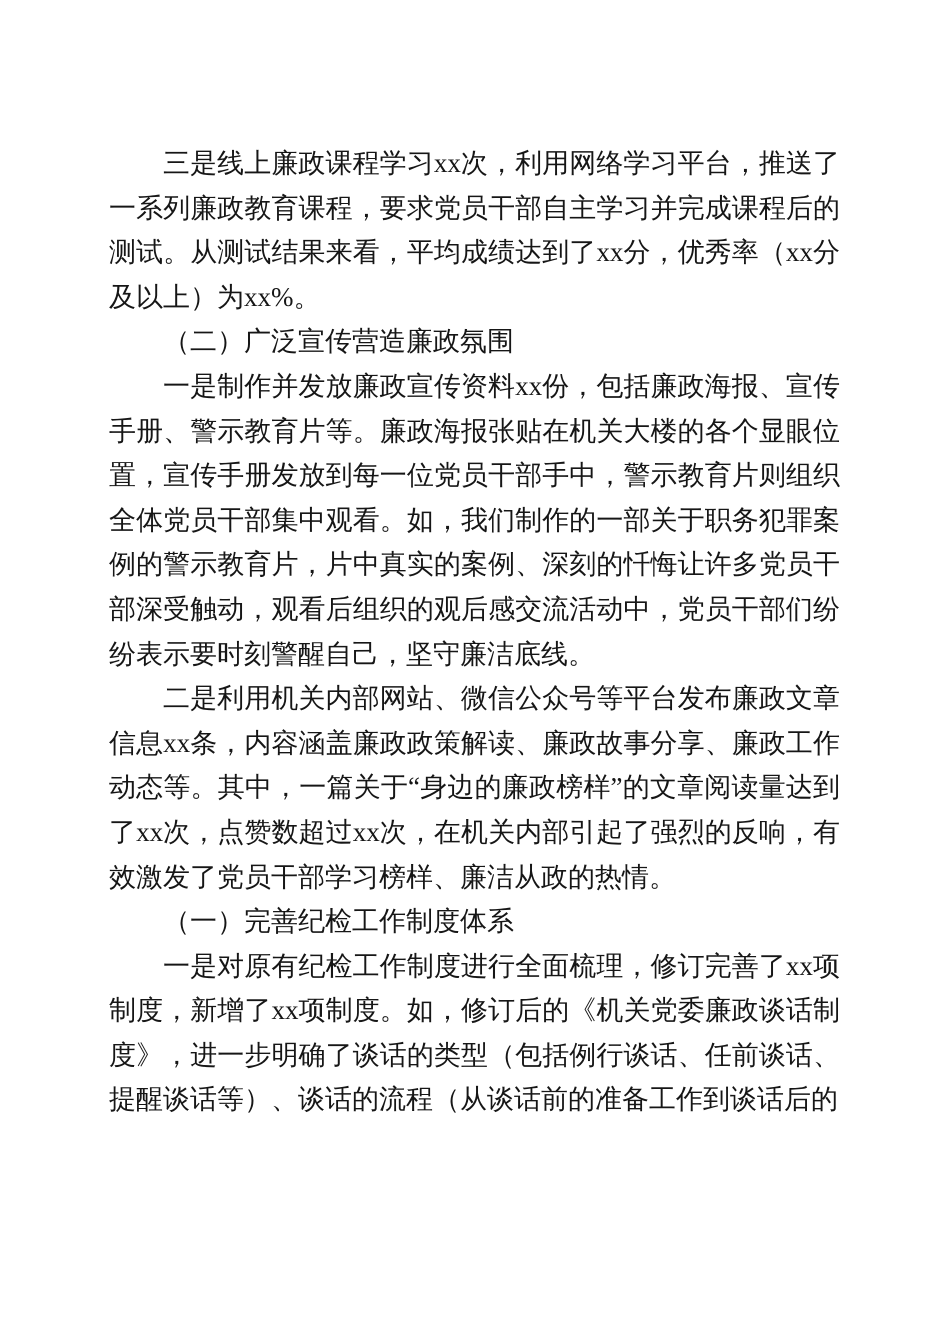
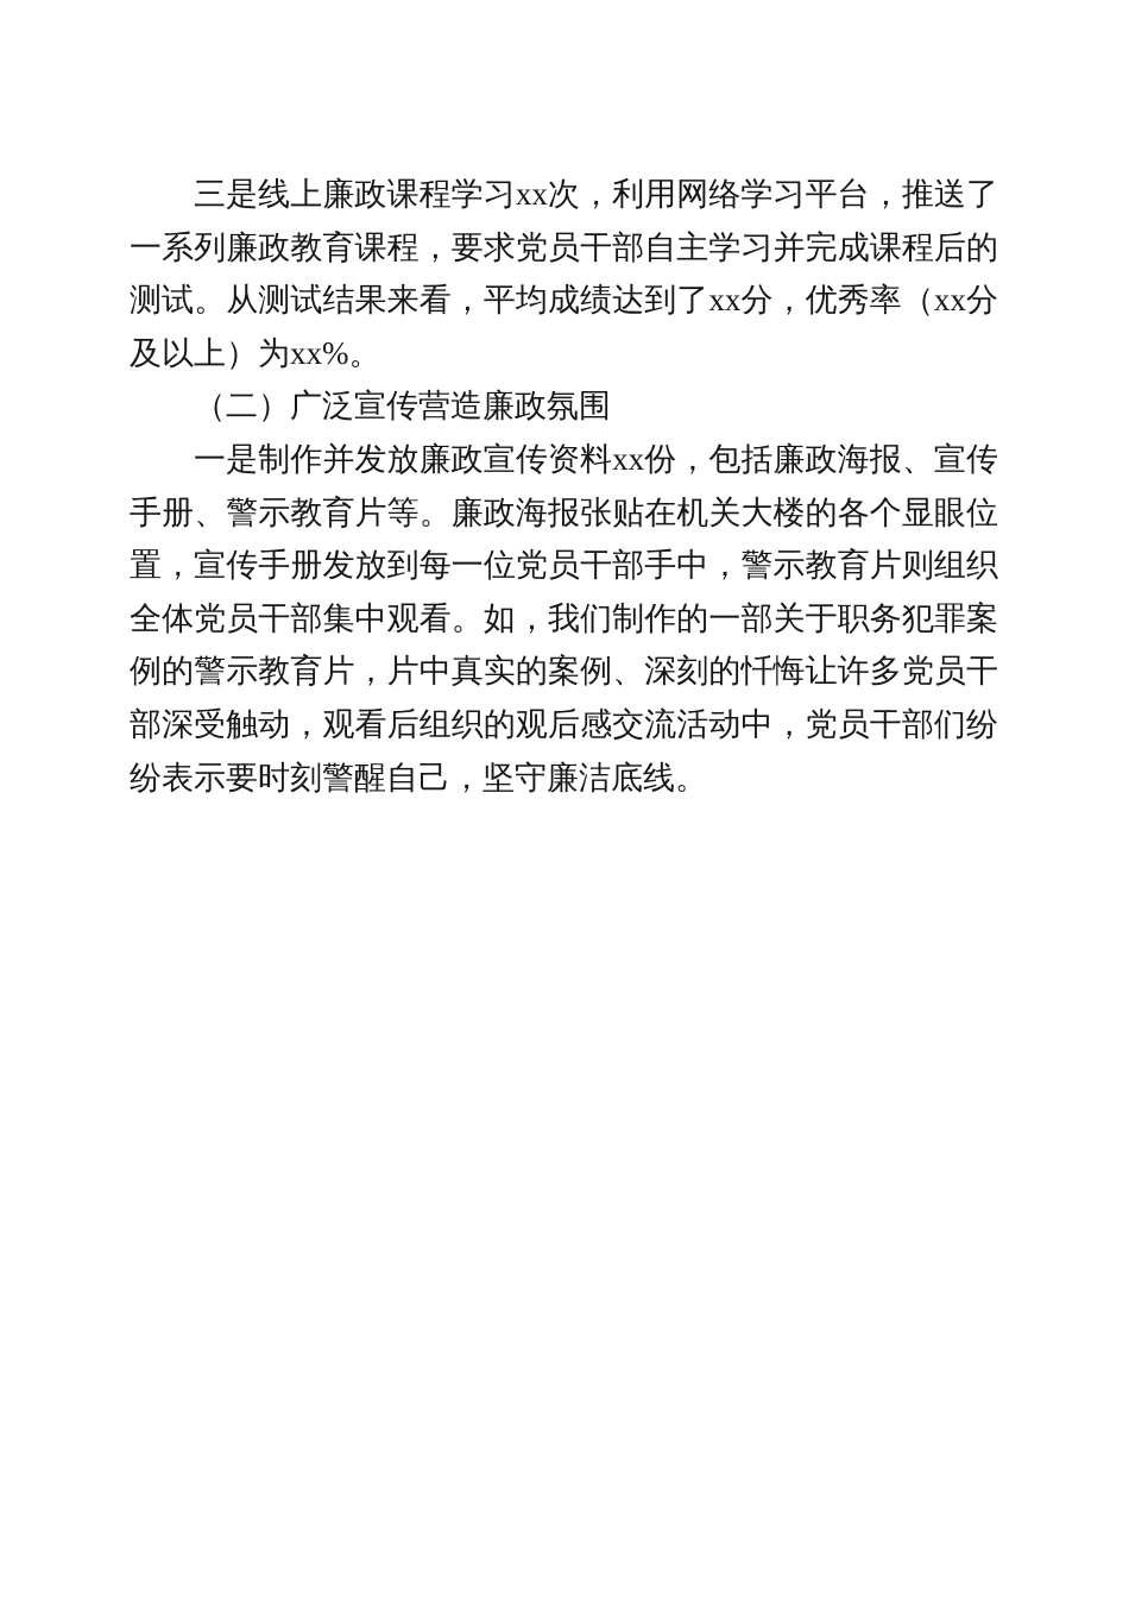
  三是线上廉政课程学习xx次，利用网络学习平台，推送了一系列廉政教育课程，要求党员干部自主学习并完成课程后的测试。从测试结果来看，平均成绩达到了xx分，优秀率（xx分及以上）为xx%。
  （二）广泛宣传营造廉政氛围
  一是制作并发放廉政宣传资料xx份，包括廉政海报、宣传手册、警示教育片等。廉政海报张贴在机关大楼的各个显眼位置，宣传手册发放到每一位党员干部手中，警示教育片则组织全体党员干部集中观看。如，我们制作的一部关于职务犯罪案例的警示教育片，片中真实的案例、深刻的忏悔让许多党员干部深受触动，观看后组织的观后感交流活动中，党员干部们纷纷表示要时刻警醒自己，坚守廉洁底线。
- 二是利用机关内部网站、微信公众号等平台发布廉政文章信息xx条，内容涵盖廉政政策解读、廉政故事分享、廉政工作动态等。其中，一篇关于“身边的廉政榜样”的文章阅读量达到了xx次，点赞数超过xx次，在机关内部引起了强烈的反响，有效激发了党员干部学习榜样、廉洁从政的热情。
- （一）完善纪检工作制度体系
- 一是对原有纪检工作制度进行全面梳理，修订完善了xx项制度，新增了xx项制度。如，修订后的《机关党委廉政谈话制度》，进一步明确了谈话的类型（包括例行谈话、任前谈话、提醒谈话等）、谈话的流程（从谈话前的准备工作到谈话后的
